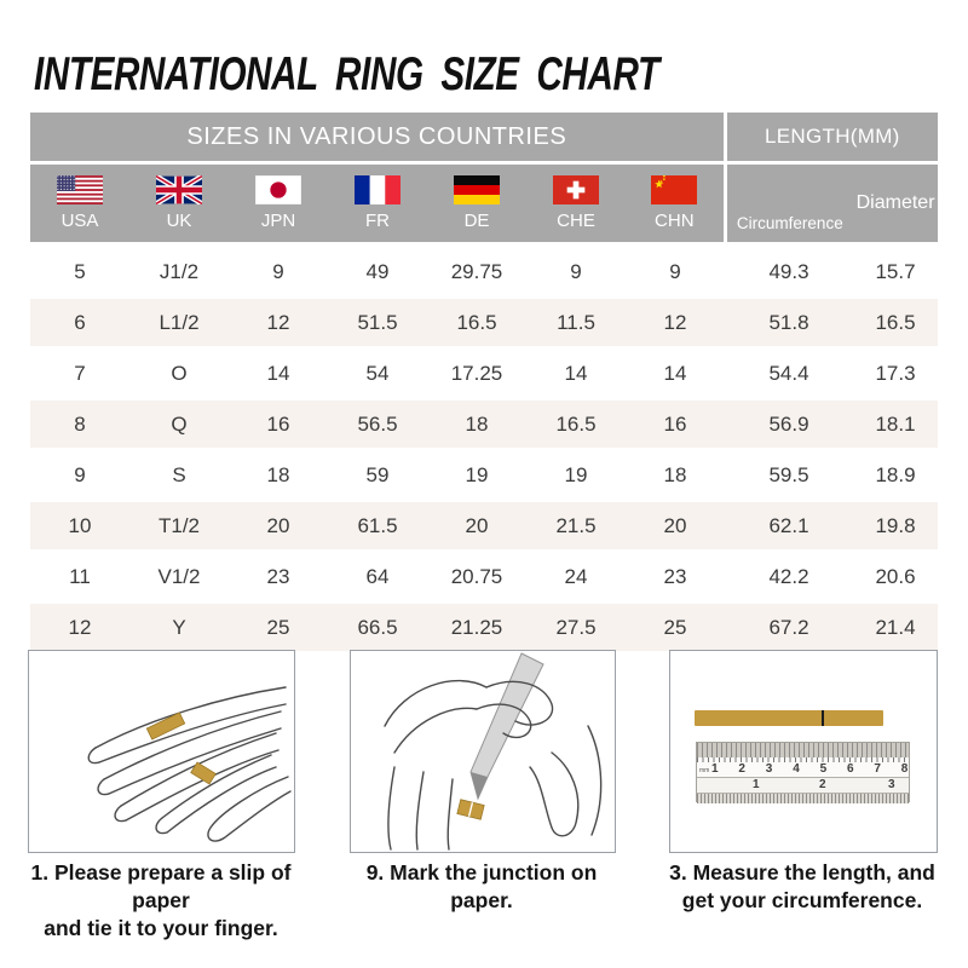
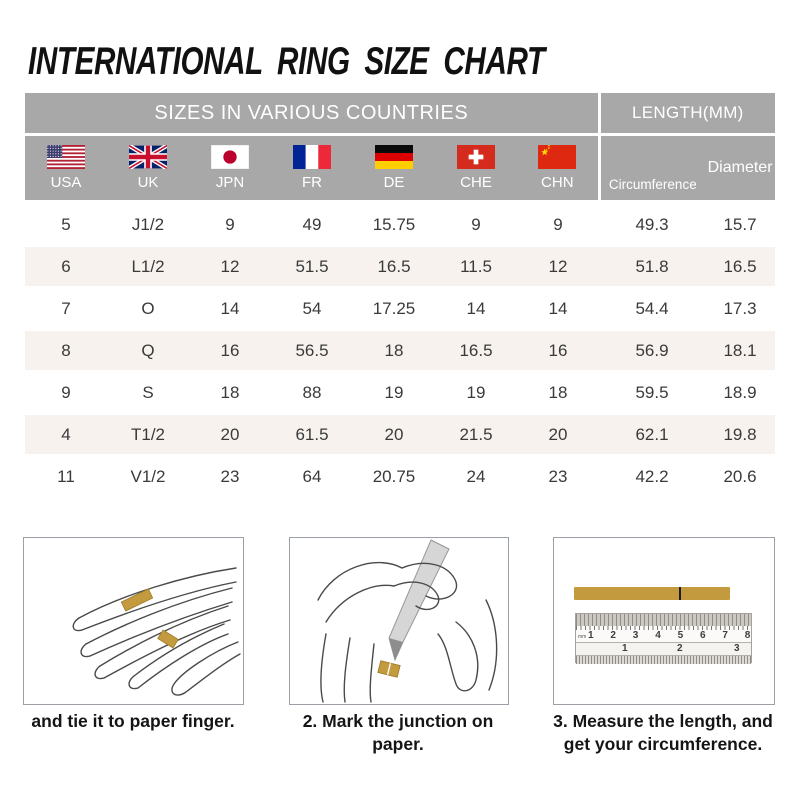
  INTERNATIONAL RING SIZE CHART
  SIZES IN VARIOUS COUNTRIES	LENGTH(MM)
  USA	UK	JPN	FR	DE	CHE	CHN	Circumference	Diameter
- 5	J1/2	9	49	29.75	9	9	49.3	15.7
+ 5	J1/2	9	49	15.75	9	9	49.3	15.7
  6	L1/2	12	51.5	16.5	11.5	12	51.8	16.5
  7	O	14	54	17.25	14	14	54.4	17.3
  8	Q	16	56.5	18	16.5	16	56.9	18.1
- 9	S	18	59	19	19	18	59.5	18.9
+ 9	S	18	88	19	19	18	59.5	18.9
- 10	T1/2	20	61.5	20	21.5	20	62.1	19.8
+ 4	T1/2	20	61.5	20	21.5	20	62.1	19.8
  11	V1/2	23	64	20.75	24	23	42.2	20.6
- 12	Y	25	66.5	21.25	27.5	25	67.2	21.4
  1
  2
  3
  4
  5
  6
  7
  8
  1
  2
  3
- 1. Please prepare a slip of paper
- and tie it to your finger.
+ and tie it to paper finger.
- 9. Mark the junction on paper.
+ 2. Mark the junction on paper.
  3. Measure the length, and
  get your circumference.
